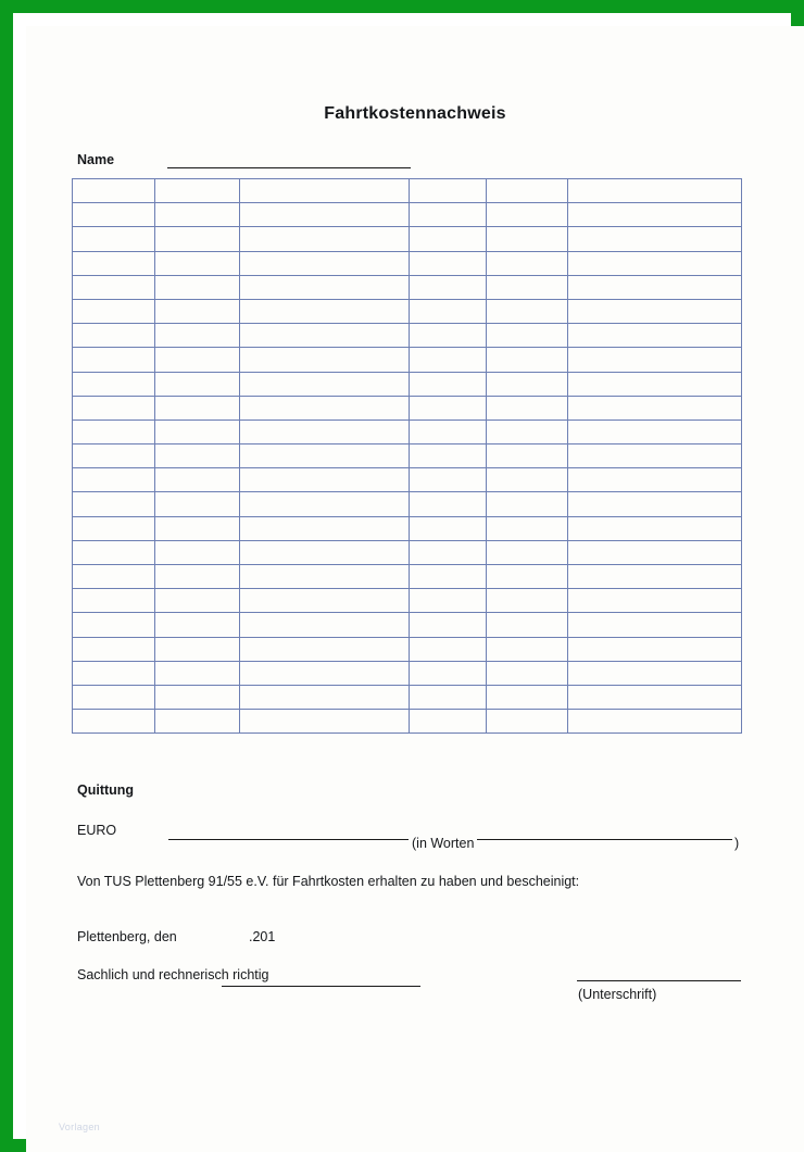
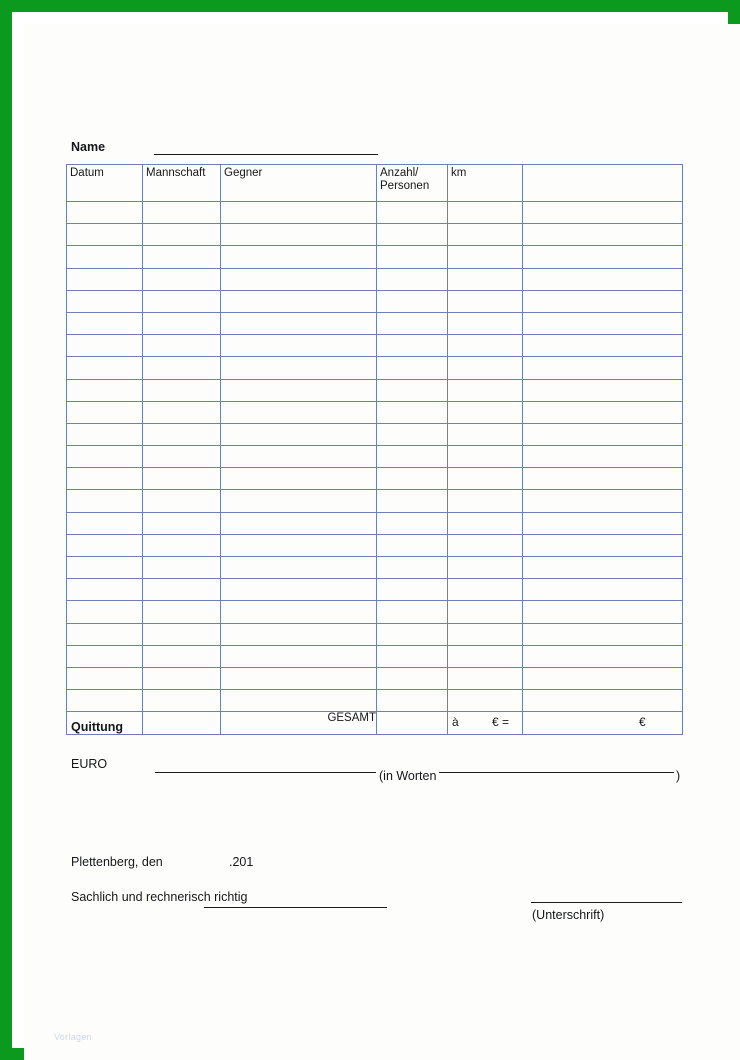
- Fahrtkostennachweis
  Name
+ Datum	Mannschaft	Gegner	Anzahl/ Personen	km
+ 		GESAMT		à € =	€
  Quittung
  EURO
  (in Worten
  )
- Von TUS Plettenberg 91/55 e.V. für Fahrtkosten erhalten zu haben und bescheinigt:
  Plettenberg, den
  .201
  Sachlich und rechnerisch richtig
  (Unterschrift)
  Vorlagen
